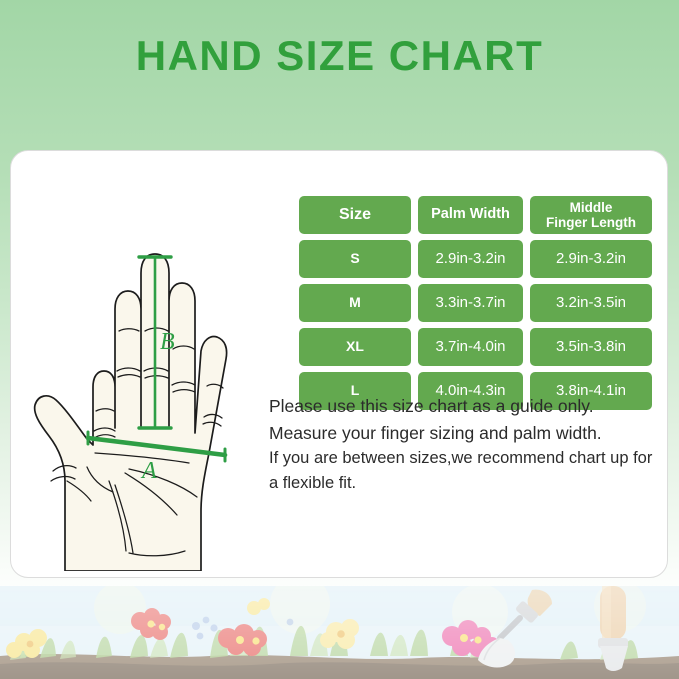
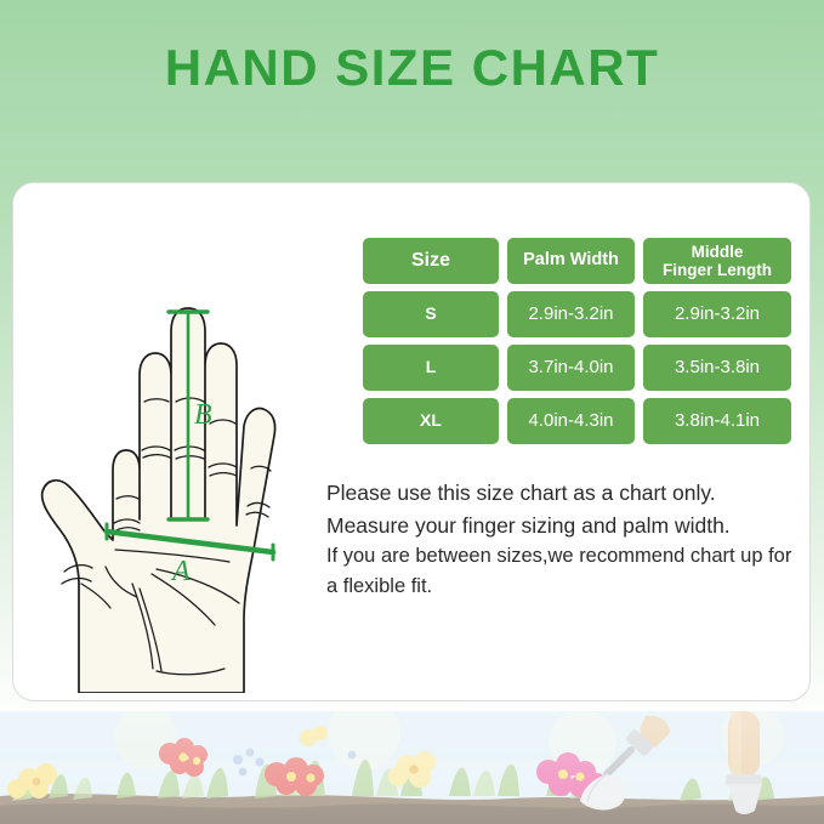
  HAND SIZE CHART
  B
  A
  Size
  Palm Width
  Middle
  Finger Length
  S
  2.9in-3.2in
  2.9in-3.2in
- M
- 3.3in-3.7in
- 3.2in-3.5in
- XL
+ L
  3.7in-4.0in
  3.5in-3.8in
- L
+ XL
  4.0in-4.3in
  3.8in-4.1in
- Please use this size chart as a guide only.
+ Please use this size chart as a chart only.
  Measure your finger sizing and palm width.
  If you are between sizes,we recommend chart up for a flexible fit.
